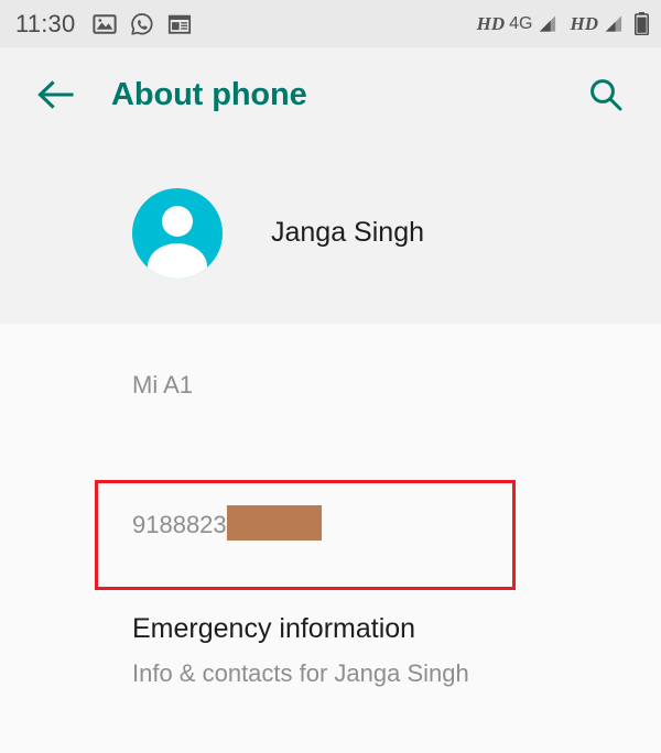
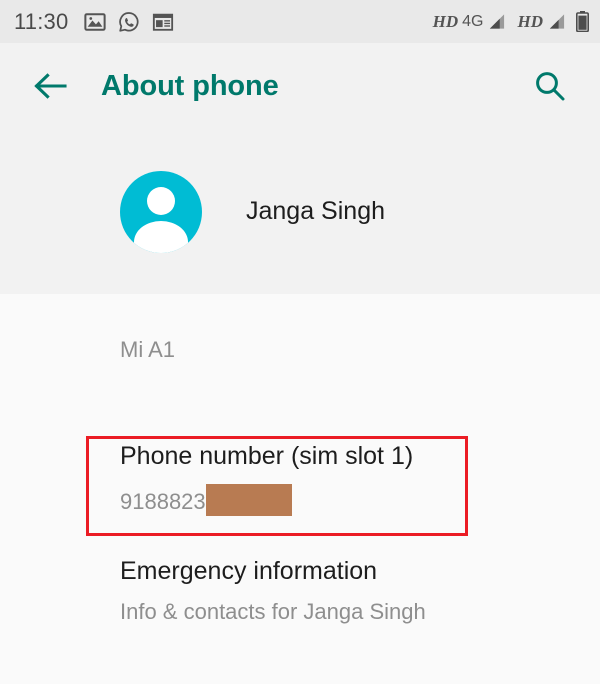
  11:30
  HD
  4G
  HD
  About phone
  Janga Singh
  Mi A1
+ Phone number (sim slot 1)
  9188823
  Emergency information
  Info & contacts for Janga Singh
